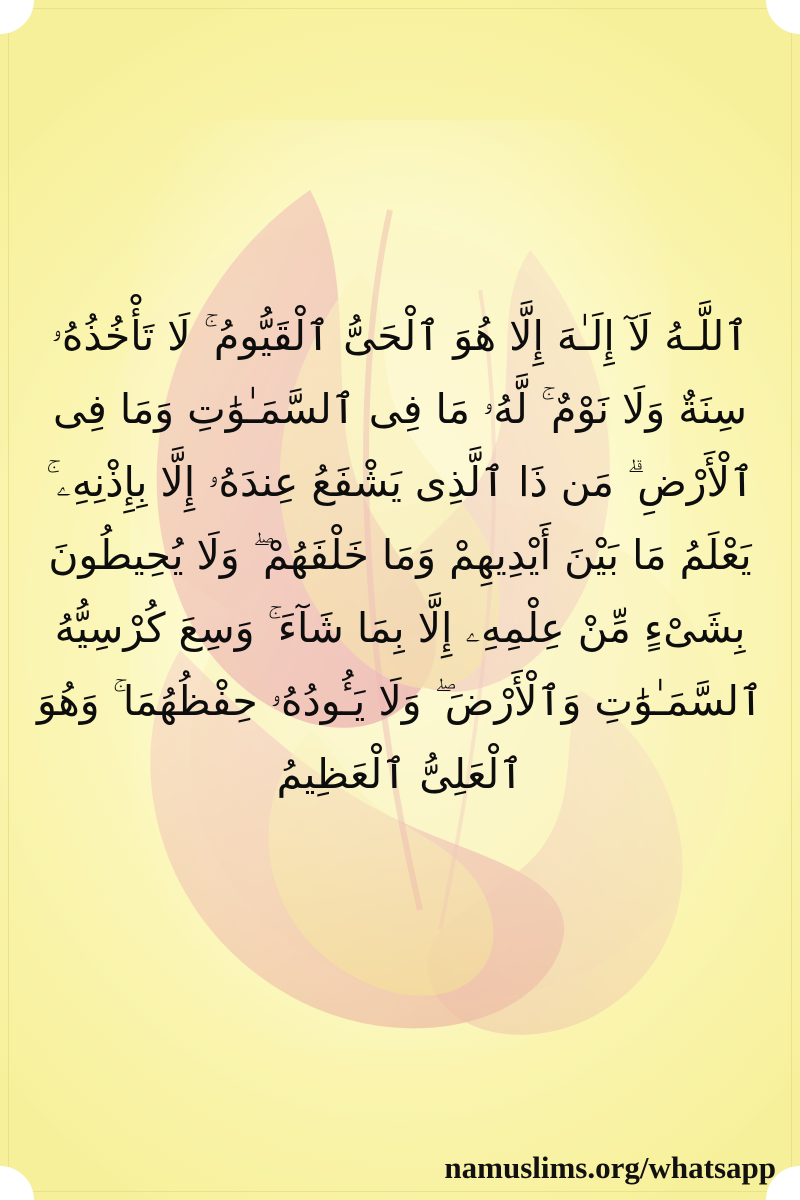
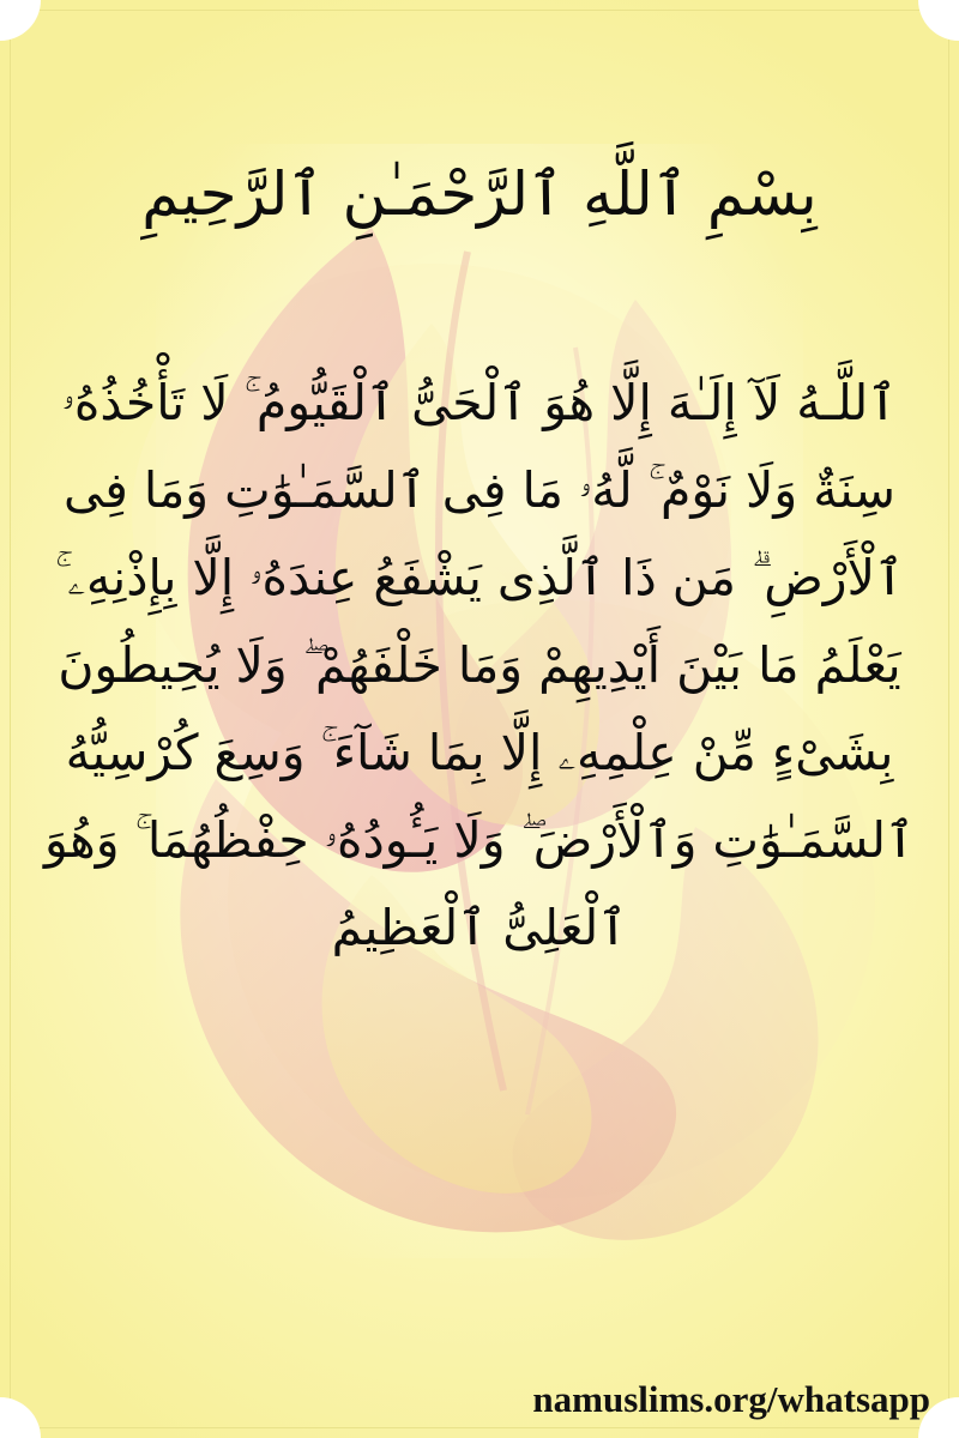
+ بِسْمِ ٱللَّهِ ٱلرَّحْمَـٰنِ ٱلرَّحِيمِ
  ٱللَّـهُ لَآ إِلَـٰهَ إِلَّا هُوَ ٱلْحَىُّ ٱلْقَيُّومُ ۚ لَا تَأْخُذُهُۥ سِنَةٌ وَلَا نَوْمٌ ۚ لَّهُۥ مَا فِى ٱلسَّمَـٰوَٰتِ وَمَا فِى ٱلْأَرْضِ ۗ مَن ذَا ٱلَّذِى يَشْفَعُ عِندَهُۥ إِلَّا بِإِذْنِهِۦ ۚ يَعْلَمُ مَا بَيْنَ أَيْدِيهِمْ وَمَا خَلْفَهُمْ ۖ وَلَا يُحِيطُونَ بِشَىْءٍ مِّنْ عِلْمِهِۦ إِلَّا بِمَا شَآءَ ۚ وَسِعَ كُرْسِيُّهُ ٱلسَّمَـٰوَٰتِ وَٱلْأَرْضَ ۖ وَلَا يَـُٔودُهُۥ حِفْظُهُمَا ۚ وَهُوَ ٱلْعَلِىُّ ٱلْعَظِيمُ
  namuslims.org/whatsapp
